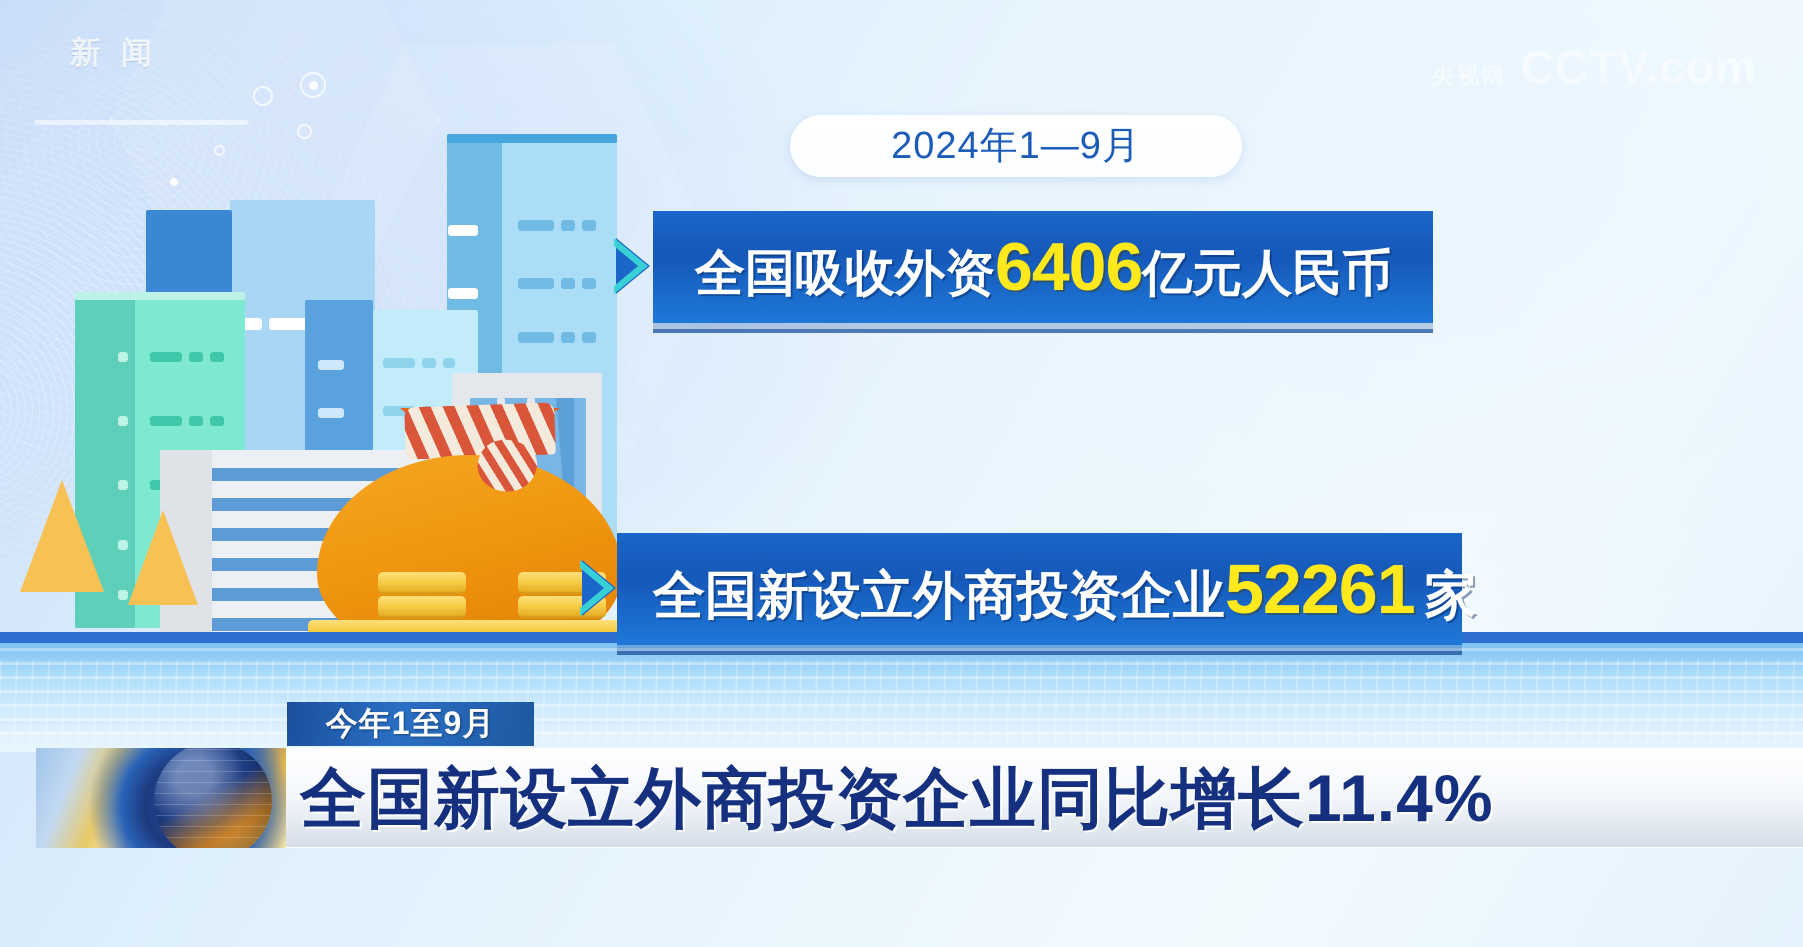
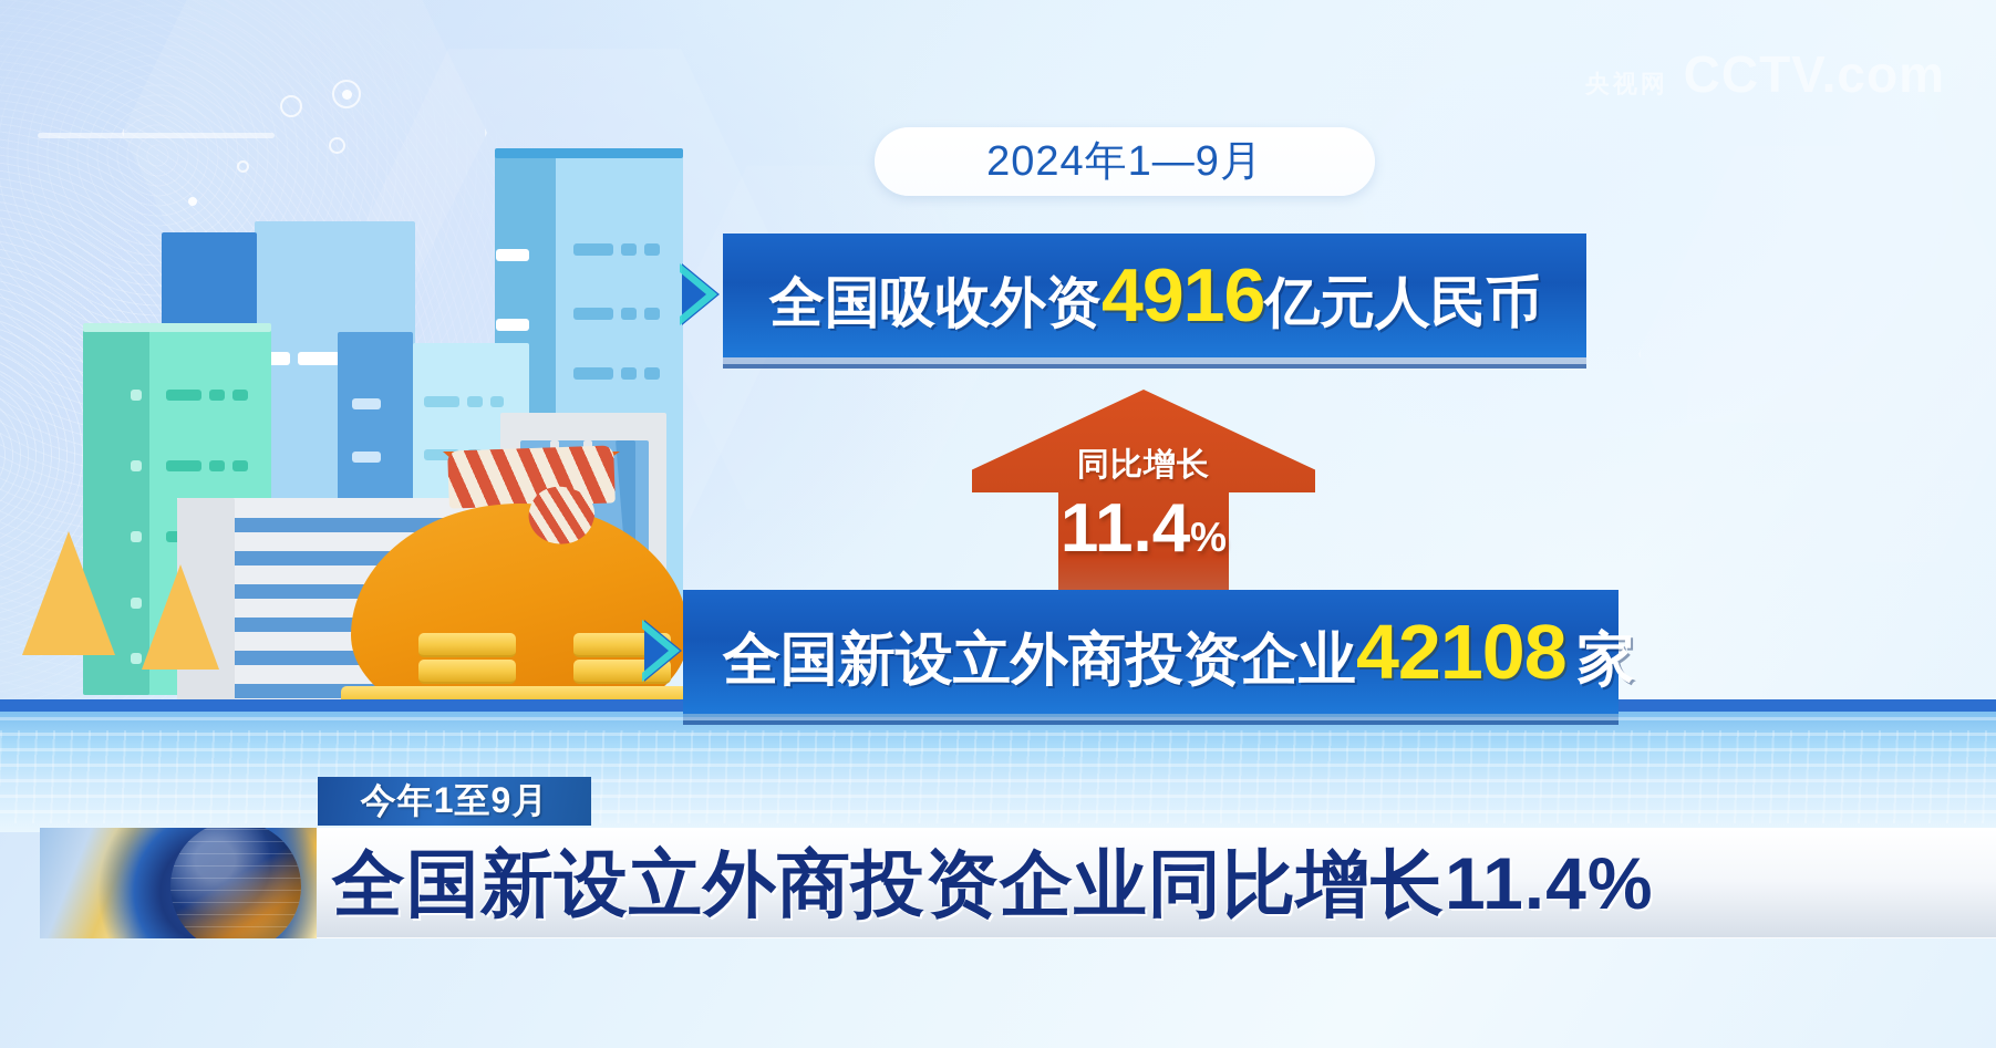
- 新闻
  2024年1—9月
- 全国吸收外资6406亿元人民币
+ 全国吸收外资4916亿元人民币
+ 同比增长
+ 11.4%
- 全国新设立外商投资企业52261 家
+ 全国新设立外商投资企业42108 家
  今年1至9月
  全国新设立外商投资企业同比增长11.4%
